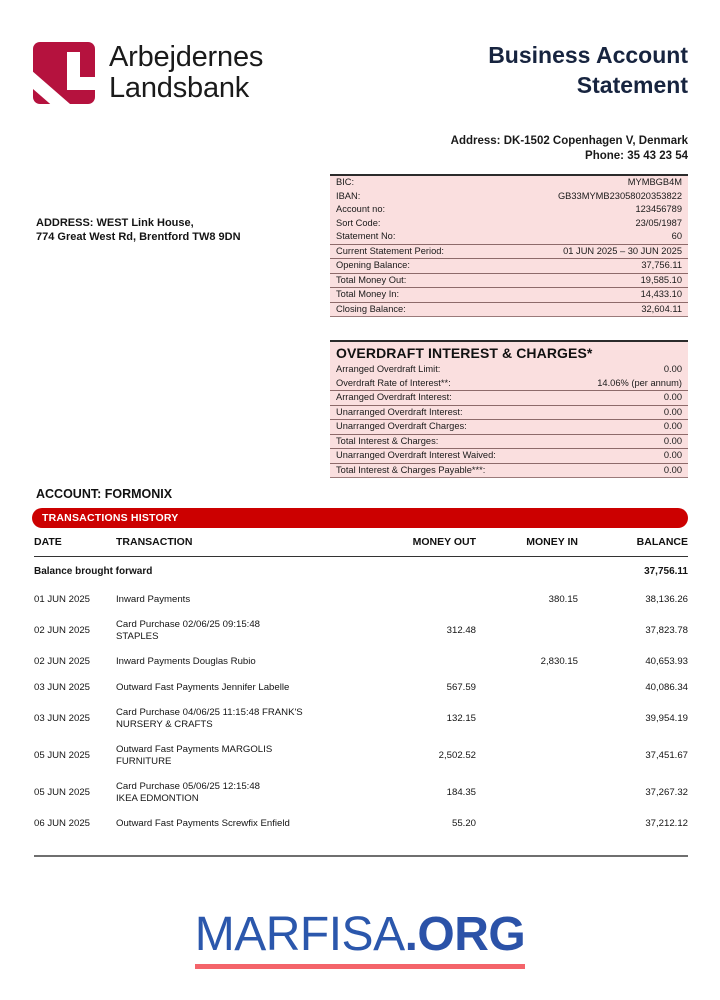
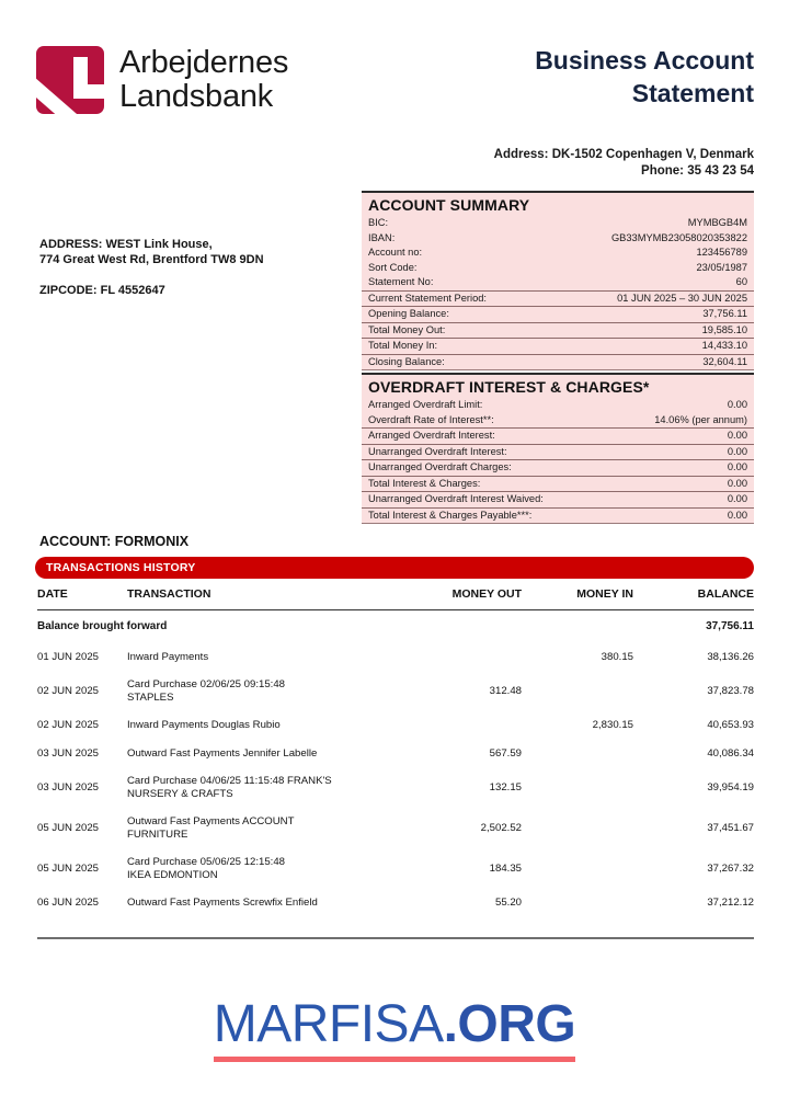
  Arbejdernes
  Landsbank
  Business Account
  Statement
  Address: DK-1502 Copenhagen V, Denmark
  Phone: 35 43 23 54
  ADDRESS: WEST Link House,
  774 Great West Rd, Brentford TW8 9DN
+ ZIPCODE: FL 4552647
+ ACCOUNT SUMMARY
  BIC:
  MYMBGB4M
  IBAN:
  GB33MYMB23058020353822
  Account no:
  123456789
  Sort Code:
  23/05/1987
  Statement No:
  60
  Current Statement Period:
  01 JUN 2025 – 30 JUN 2025
  Opening Balance:
  37,756.11
  Total Money Out:
  19,585.10
  Total Money In:
  14,433.10
  Closing Balance:
  32,604.11
  OVERDRAFT INTEREST & CHARGES*
  Arranged Overdraft Limit:
  0.00
  Overdraft Rate of Interest**:
  14.06% (per annum)
  Arranged Overdraft Interest:
  0.00
  Unarranged Overdraft Interest:
  0.00
  Unarranged Overdraft Charges:
  0.00
  Total Interest & Charges:
  0.00
  Unarranged Overdraft Interest Waived:
  0.00
  Total Interest & Charges Payable***:
  0.00
  ACCOUNT: FORMONIX
  TRANSACTIONS HISTORY
  DATE	TRANSACTION	MONEY OUT	MONEY IN	BALANCE
  Balance brought forward	37,756.11
  01 JUN 2025	Inward Payments		380.15	38,136.26
  02 JUN 2025	Card Purchase 02/06/25 09:15:48 STAPLES	312.48		37,823.78
  02 JUN 2025	Inward Payments Douglas Rubio		2,830.15	40,653.93
  03 JUN 2025	Outward Fast Payments Jennifer Labelle	567.59		40,086.34
  03 JUN 2025	Card Purchase 04/06/25 11:15:48 FRANK'S NURSERY & CRAFTS	132.15		39,954.19
- 05 JUN 2025	Outward Fast Payments MARGOLIS FURNITURE	2,502.52		37,451.67
+ 05 JUN 2025	Outward Fast Payments ACCOUNT FURNITURE	2,502.52		37,451.67
  05 JUN 2025	Card Purchase 05/06/25 12:15:48 IKEA EDMONTION	184.35		37,267.32
  06 JUN 2025	Outward Fast Payments Screwfix Enfield	55.20		37,212.12
  MARFISA.ORG
